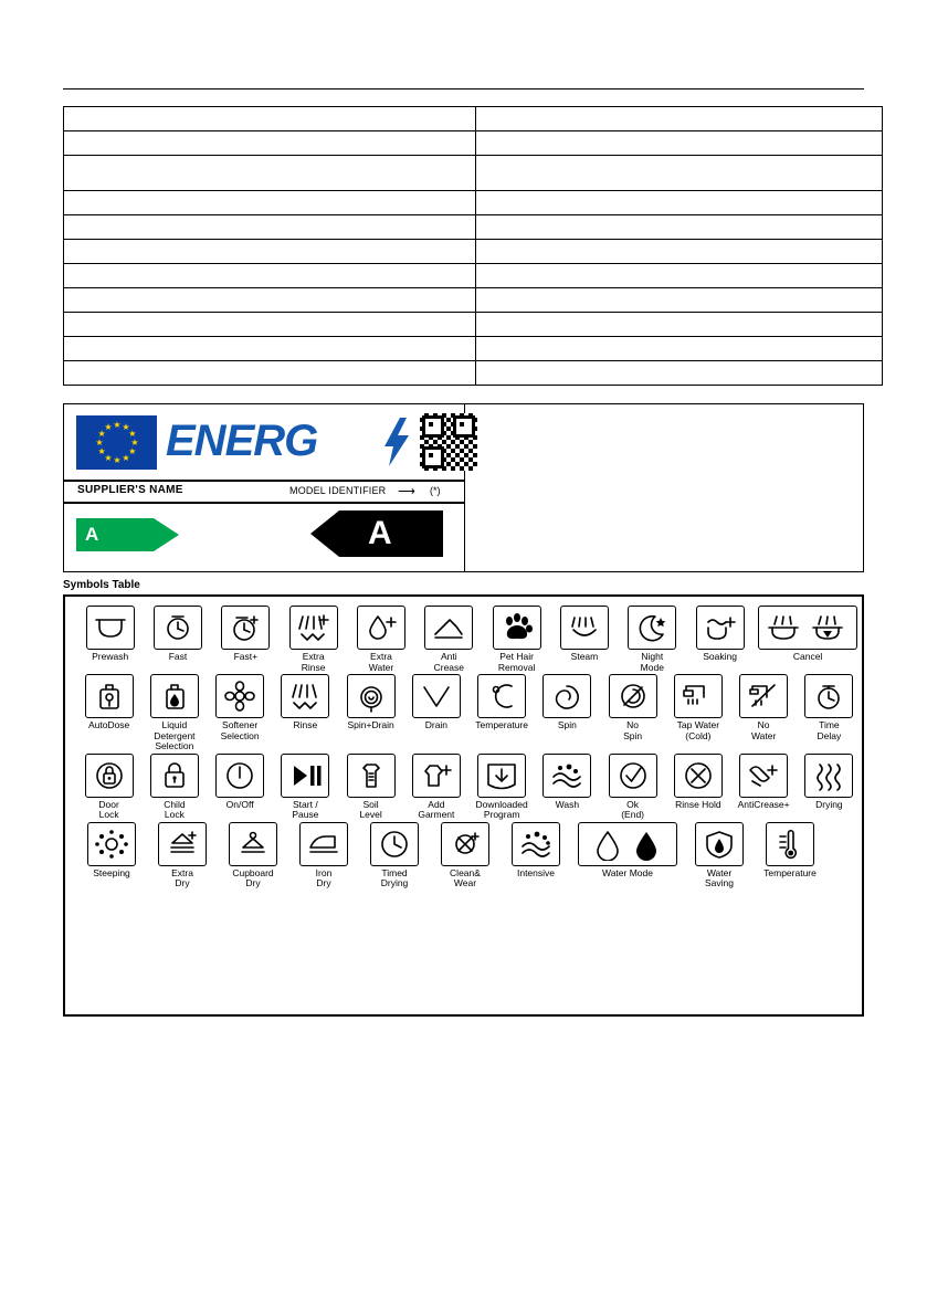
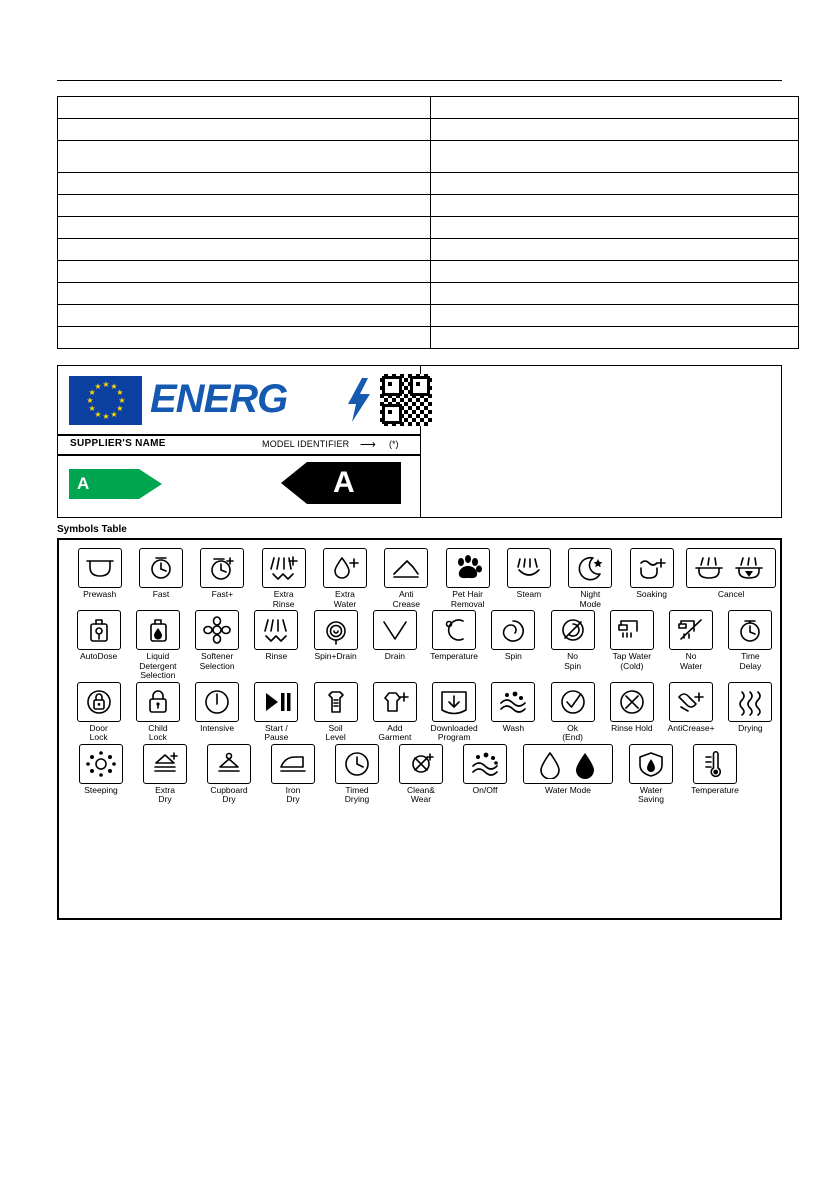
  ★
  ★
  ★
  ★
  ★
  ★
  ★
  ★
  ★
  ★
  ★
  ★
  ENERG
  SUPPLIER'S NAME
  MODEL IDENTIFIER
  ⟶
  (*)
  A
  A
  Symbols Table
  Prewash
  Fast
  Fast+
  Extra
  Rinse
  Extra
  Water
  Anti
  Crease
  Pet Hair
  Removal
  Steam
  Night
  Mode
  Soaking
  Cancel
  AutoDose
  Liquid
  Detergent
  Selection
  Softener
  Selection
  Rinse
  Spin+Drain
  Drain
  Temperature
  Spin
  No
  Spin
  Tap Water
  (Cold)
  No
  Water
  Time
  Delay
  Door
  Lock
  Child
  Lock
- On/Off
+ Intensive
  Start /
  Pause
  Soil
  Level
  Add
  Garment
  Downloaded
  Program
  Wash
  Ok
  (End)
  Rinse Hold
  AntiCrease+
  Drying
  Steeping
  Extra
  Dry
  Cupboard
  Dry
  Iron
  Dry
  Timed
  Drying
  Clean&
  Wear
- Intensive
+ On/Off
  Water Mode
  Water
  Saving
  Temperature
